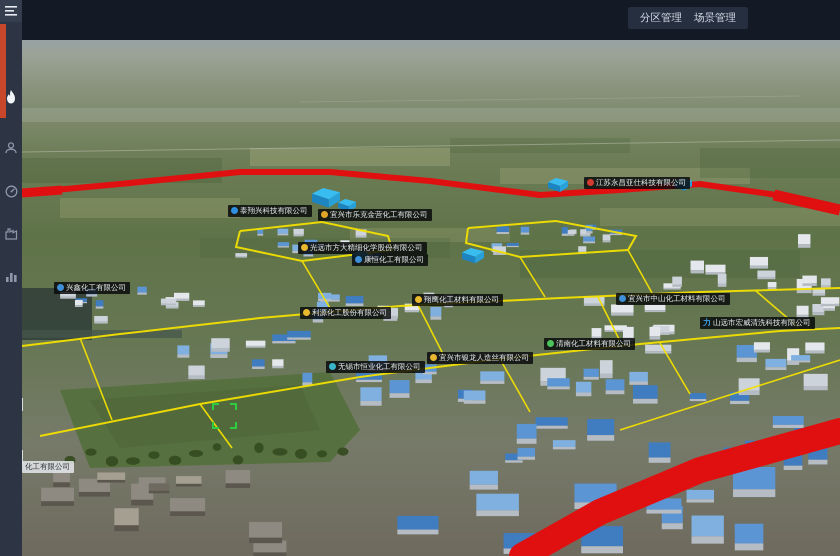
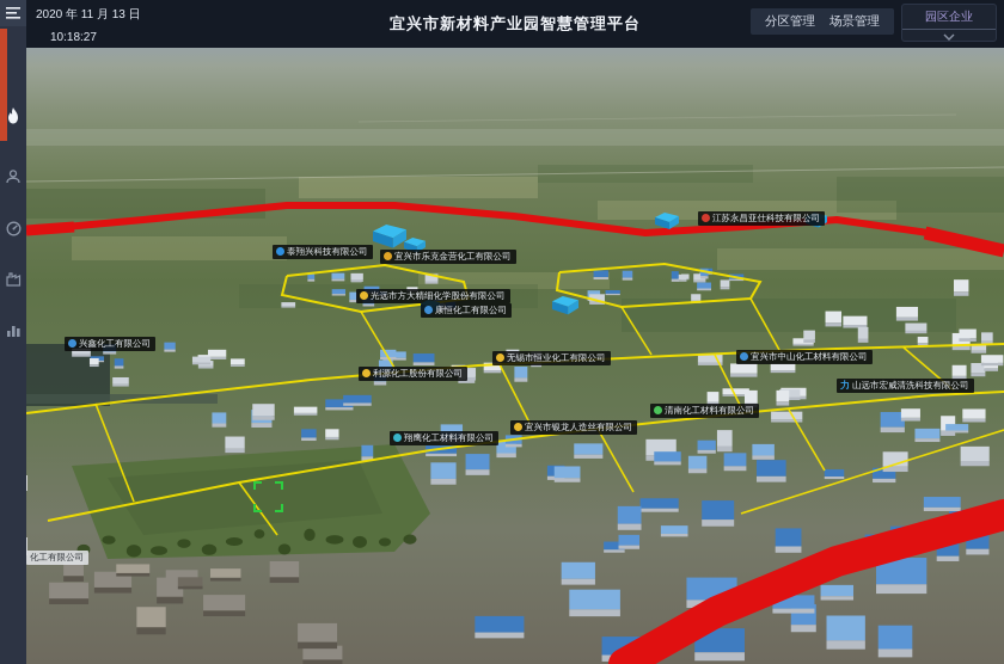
  泰翔兴科技有限公司
  宜兴市乐克金营化工有限公司
  江苏永昌亚仕科技有限公司
  光远市方大精细化学股份有限公司
  康恒化工有限公司
  兴鑫化工有限公司
  利源化工股份有限公司
- 翔鹰化工材料有限公司
+ 无锡市恒业化工有限公司
  宜兴市中山化工材料有限公司
  力
  山远市宏威清洗科技有限公司
  清南化工材料有限公司
  宜兴市银龙人造丝有限公司
- 无锡市恒业化工有限公司
+ 翔鹰化工材料有限公司
  化工有限公司
+ 2020 年 11 月 13 日
+ 10:18:27
+ 宜兴市新材料产业园智慧管理平台
  分区管理
  场景管理
+ 园区企业
